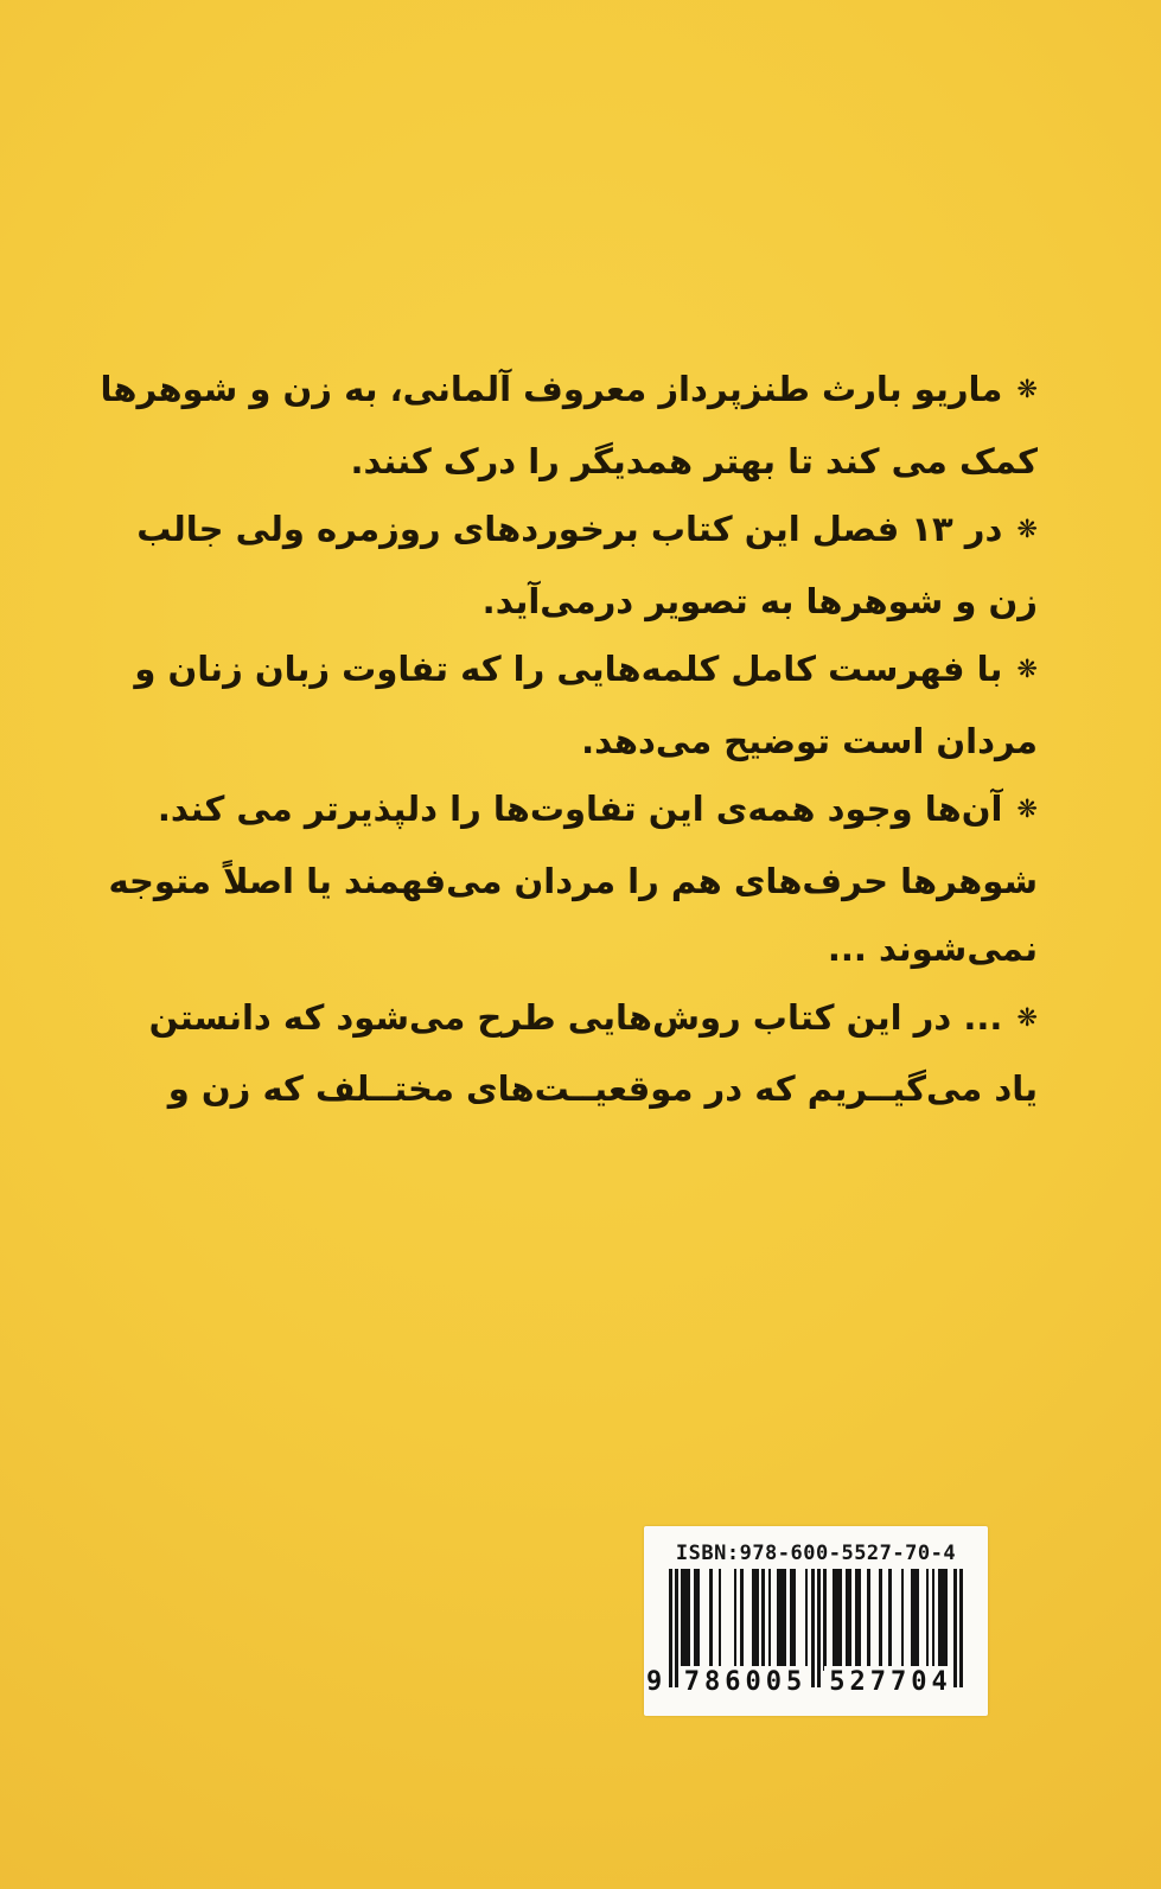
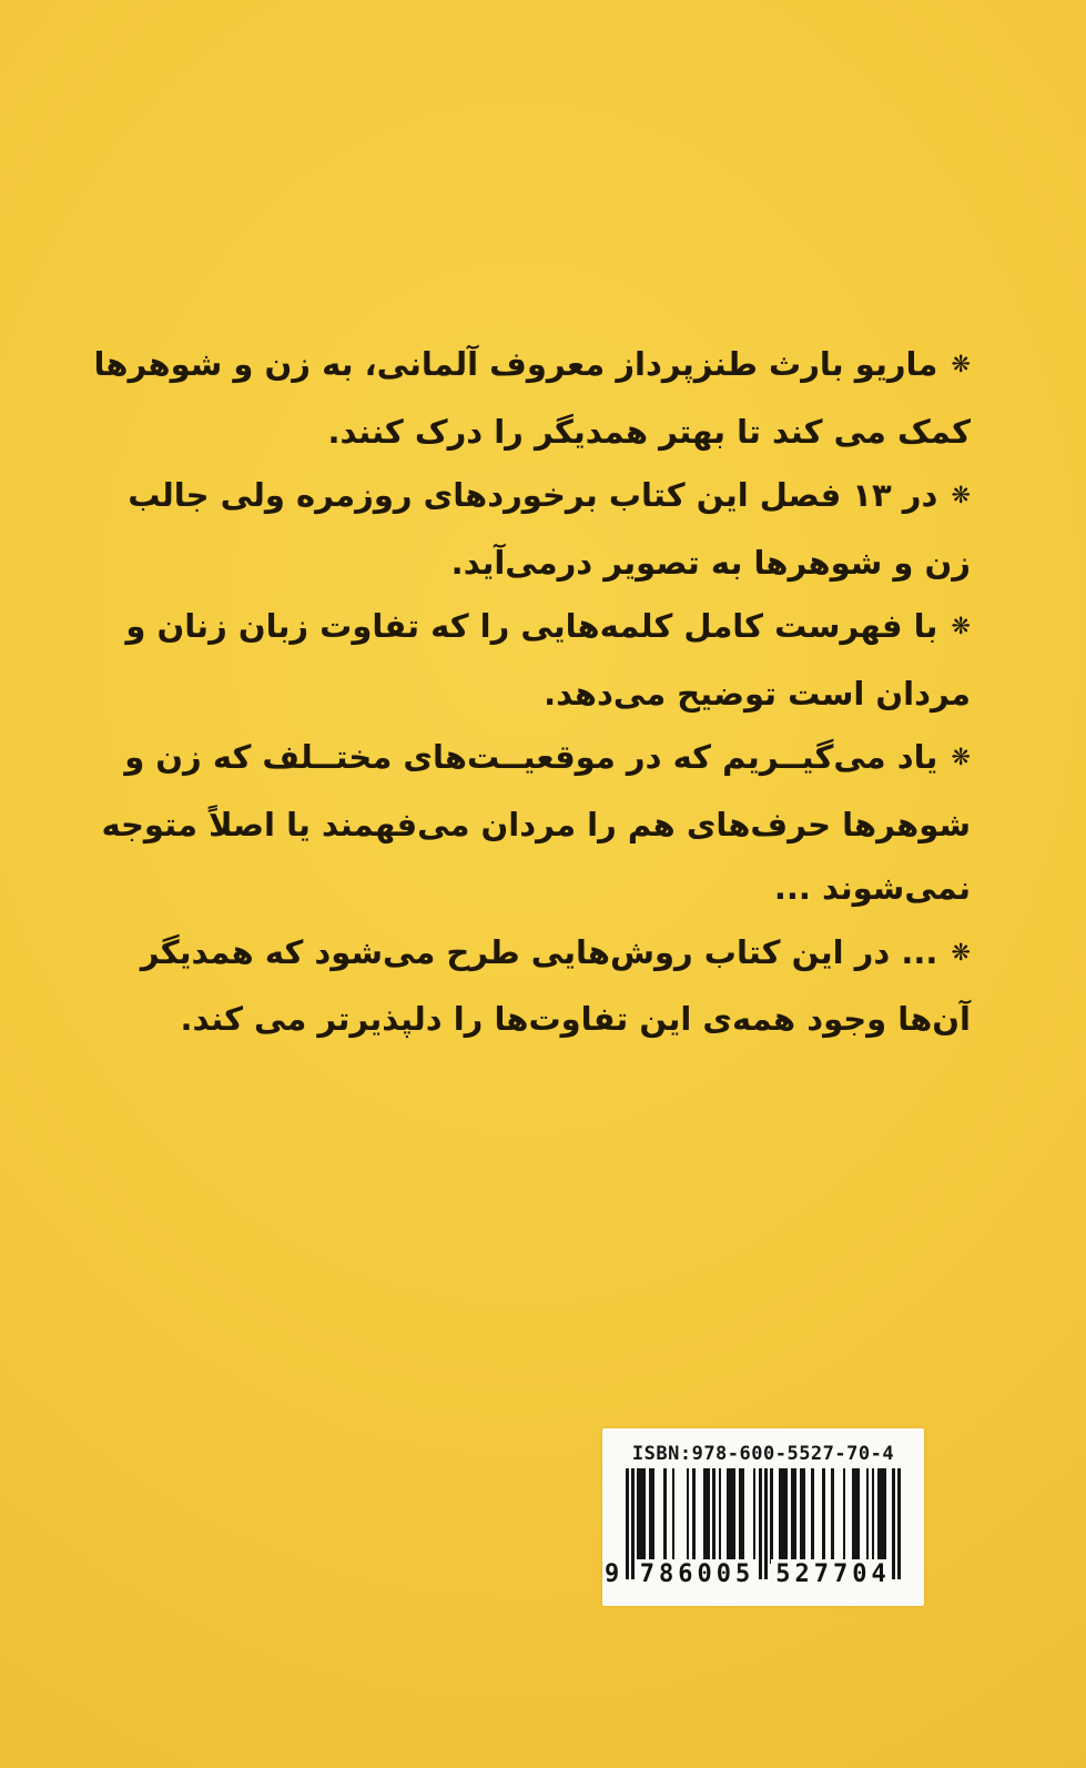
  ❋ماریو بارث طنزپرداز معروف آلمانی، به زن و شوهرها
  کمک می کند تا بهتر همدیگر را درک کنند.
  ❋در ۱۳ فصل این کتاب برخوردهای روزمره ولی جالب
  زن و شوهرها به تصویر درمی‌آید.
  ❋با فهرست کامل کلمه‌هایی را که تفاوت زبان زنان و
  مردان است توضیح می‌دهد.
- ❋آن‌ها وجود همه‌ی این تفاوت‌ها را دلپذیرتر می کند.
+ ❋یاد می‌گیــریم که در موقعیــت‌های مختــلف که زن و
  شوهرها حرفهای هم را مردان می‌فهمند یا اصلاً متوجه
  نمی‌شوند ...
- ❋... در این کتاب روش‌هایی طرح می‌شود که دانستن
+ ❋... در این کتاب روش‌هایی طرح می‌شود که همدیگر
- یاد می‌گیــریم که در موقعیــت‌های مختــلف که زن و
+ آن‌ها وجود همه‌ی این تفاوت‌ها را دلپذیرتر می کند.
  ISBN:978-600-5527-70-4
  9
  786005
  527704
